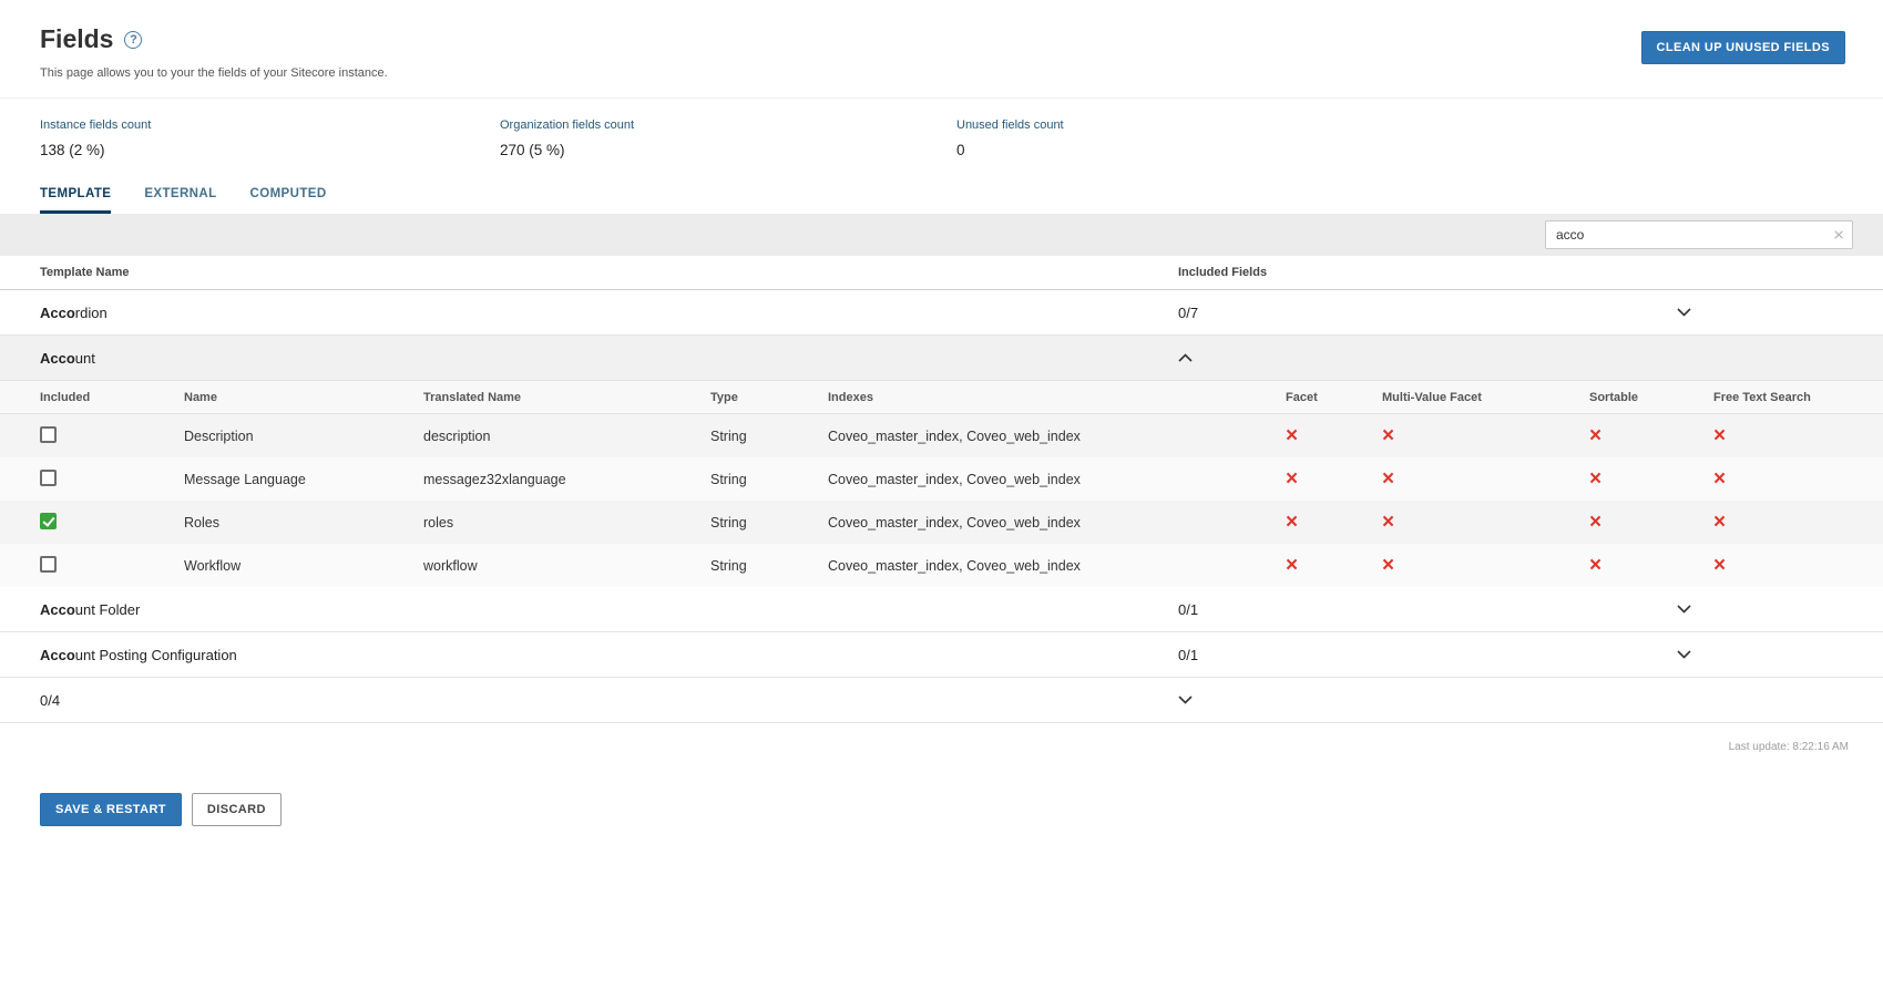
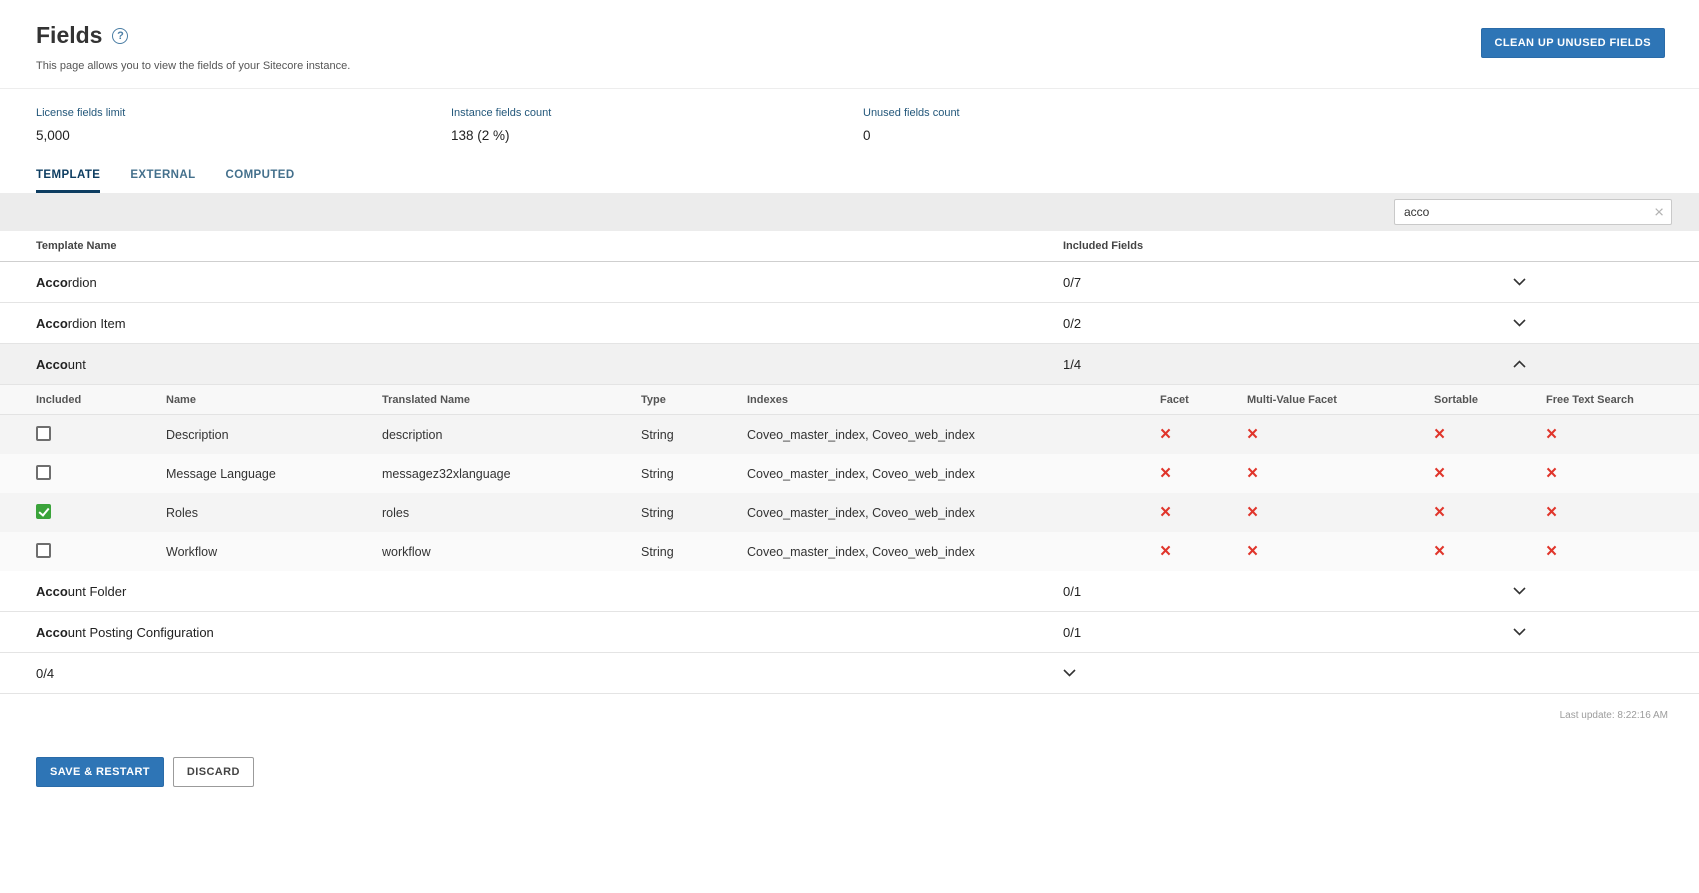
  Fields
  ?
- This page allows you to your the fields of your Sitecore instance.
+ This page allows you to view the fields of your Sitecore instance.
  CLEAN UP UNUSED FIELDS
+ License fields limit
+ 5,000
  Instance fields count
  138 (2 %)
- Organization fields count
- 270 (5 %)
  Unused fields count
  0
  TEMPLATE
  EXTERNAL
  COMPUTED
  acco
  ×
  Template Name
  Included Fields
  Accordion
  0/7
+ Accordion Item
+ 0/2
  Account
+ 1/4
  Included
  Name
  Translated Name
  Type
  Indexes
  Facet
  Multi-Value Facet
  Sortable
  Free Text Search
  Description
  description
  String
  Coveo_master_index, Coveo_web_index
  ×
  ×
  ×
  ×
  Message Language
  messagez32xlanguage
  String
  Coveo_master_index, Coveo_web_index
  ×
  ×
  ×
  ×
  Roles
  roles
  String
  Coveo_master_index, Coveo_web_index
  ×
  ×
  ×
  ×
  Workflow
  workflow
  String
  Coveo_master_index, Coveo_web_index
  ×
  ×
  ×
  ×
  Account Folder
  0/1
  Account Posting Configuration
  0/1
  0/4
  Last update: 8:22:16 AM
  SAVE & RESTART
  DISCARD
